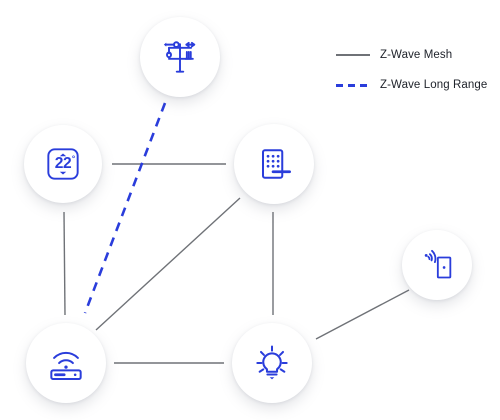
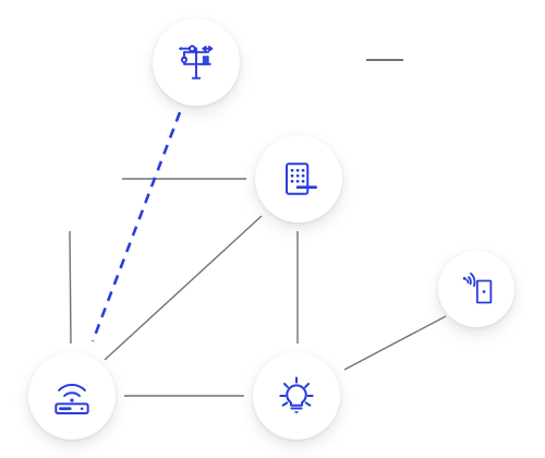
- 22
- °
- Z-Wave Mesh
- Z-Wave Long Range
